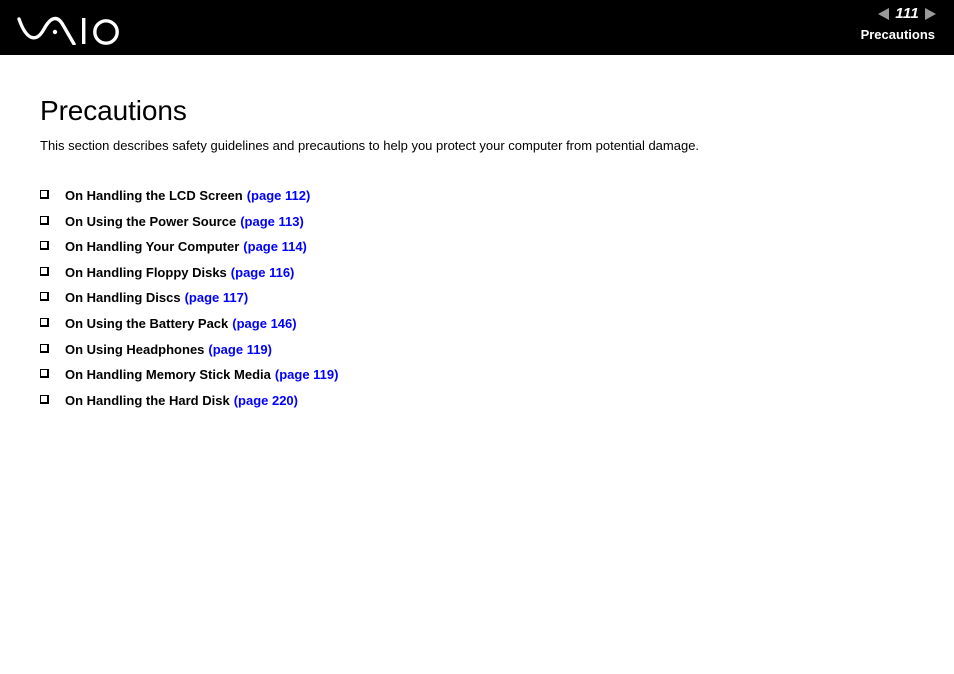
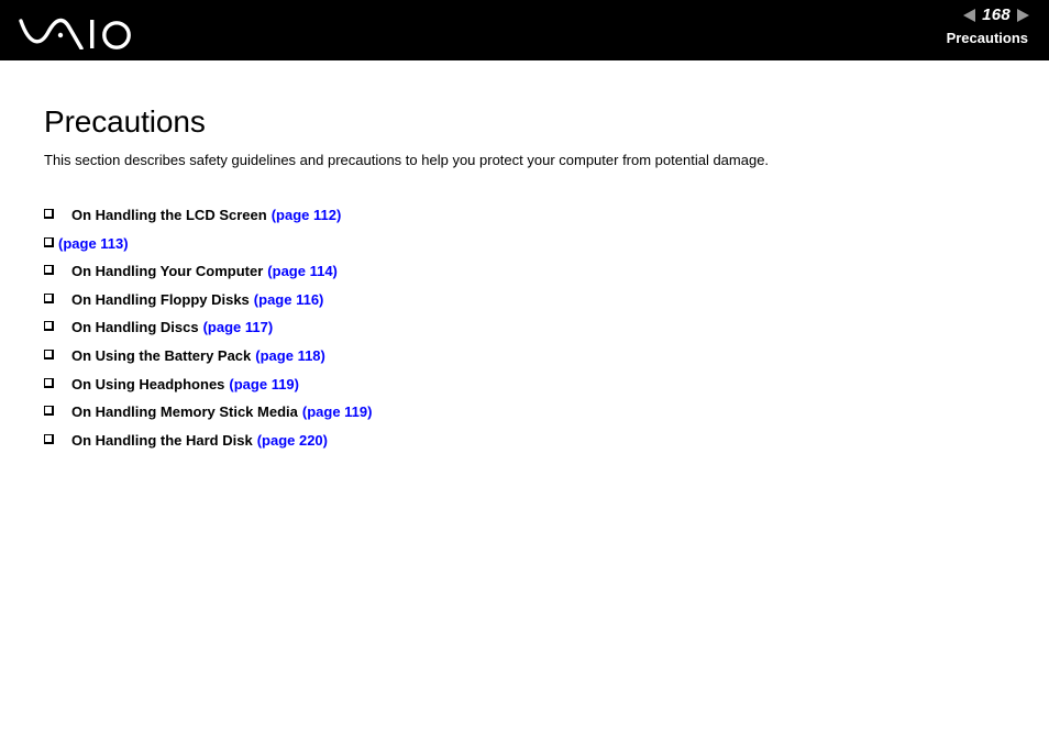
- 111
+ 168
  Precautions
  Precautions
  This section describes safety guidelines and precautions to help you protect your computer from potential damage.
  On Handling the LCD Screen
  (page 112)
- On Using the Power Source
  (page 113)
  On Handling Your Computer
  (page 114)
  On Handling Floppy Disks
  (page 116)
  On Handling Discs
  (page 117)
  On Using the Battery Pack
- (page 146)
+ (page 118)
  On Using Headphones
  (page 119)
  On Handling Memory Stick Media
  (page 119)
  On Handling the Hard Disk
  (page 220)
